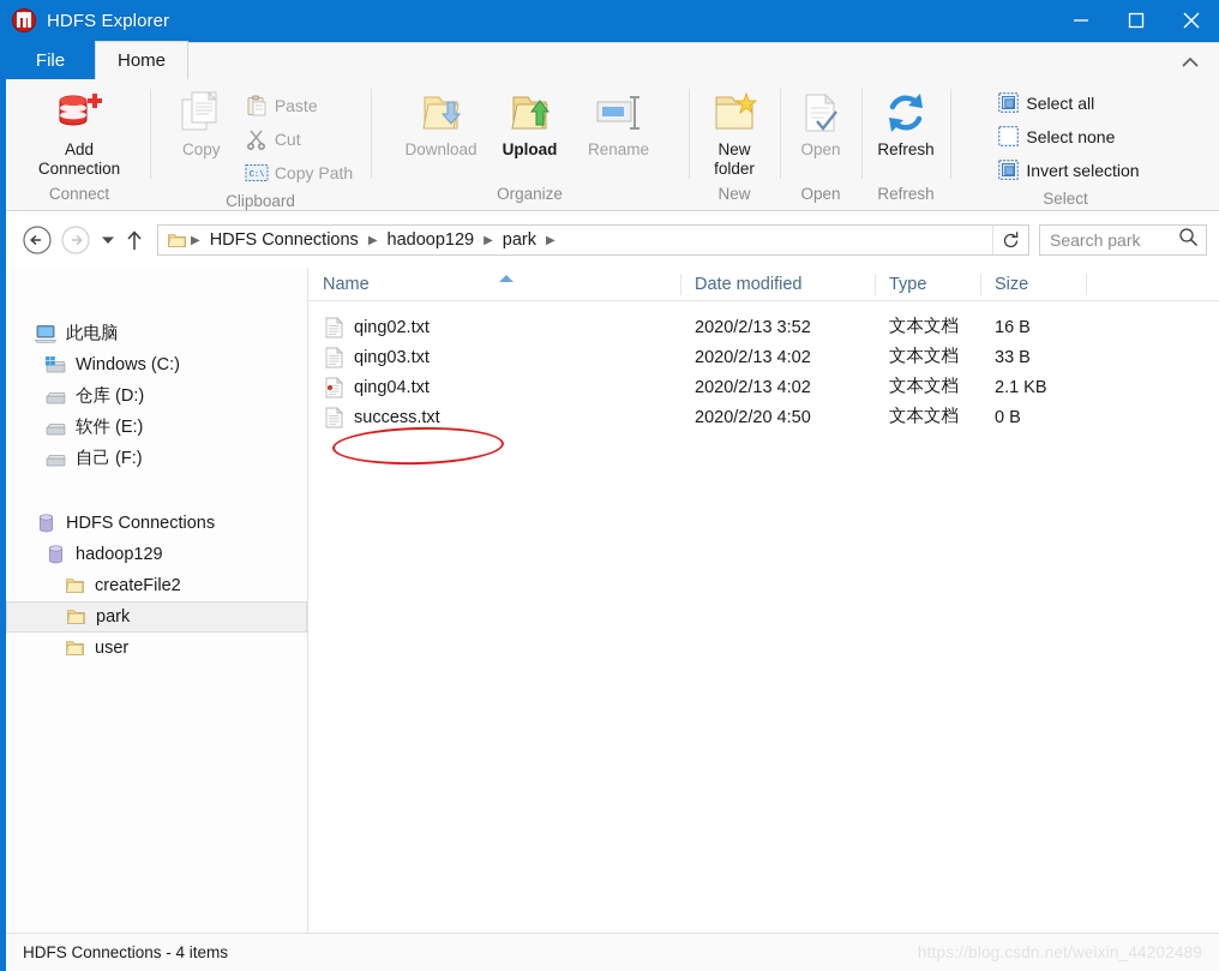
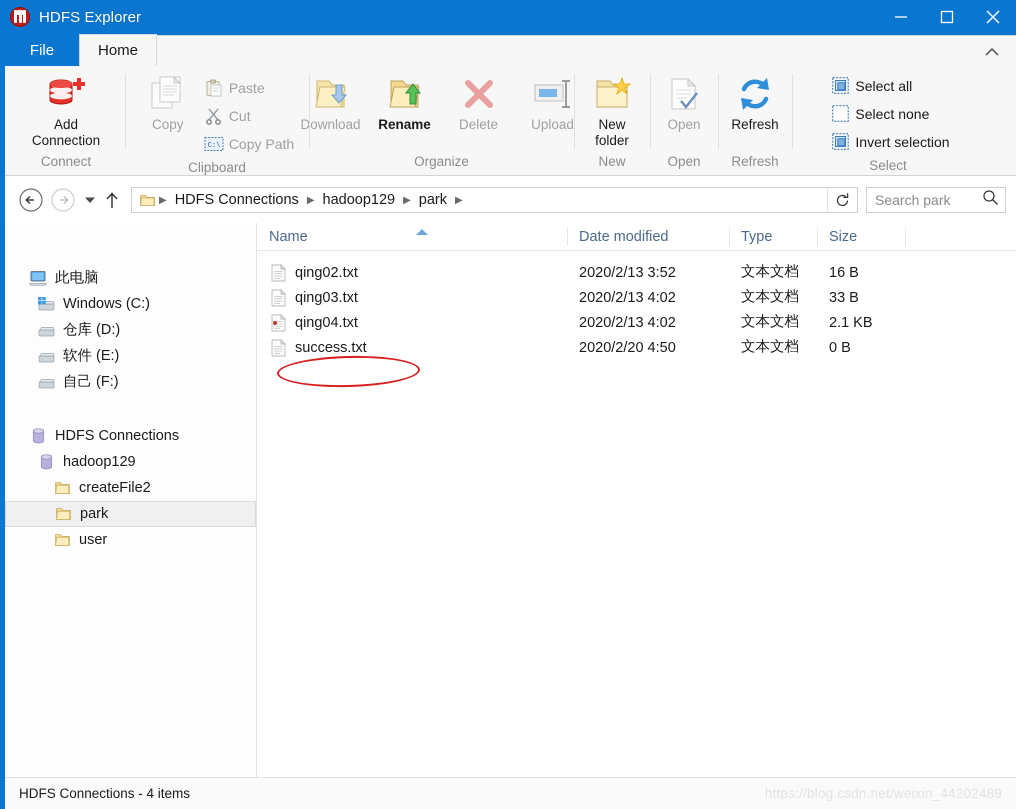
  HDFS Explorer
  File
  Home
  Add
  Connection
  Connect
  Copy
  Paste
  Cut
  C:\
  Copy Path
  Clipboard
  Download
- Upload
+ Rename
+ Delete
- Rename
+ Upload
  Organize
  New
  folder
  New
  Open
  Open
  Refresh
  Refresh
  Select all
  Select none
  Invert selection
  Select
  ▶
  HDFS Connections
  ▶
  hadoop129
  ▶
  park
  ▶
  Search park
  此电脑
  Windows (C:)
  仓库 (D:)
  软件 (E:)
  自己 (F:)
  HDFS Connections
  hadoop129
  createFile2
  park
  user
  Name
  Date modified
  Type
  Size
  qing02.txt
  2020/2/13 3:52
  文本文档
  16 B
  qing03.txt
  2020/2/13 4:02
  文本文档
  33 B
  qing04.txt
  2020/2/13 4:02
  文本文档
  2.1 KB
  success.txt
  2020/2/20 4:50
  文本文档
  0 B
  HDFS Connections - 4 items
  https://blog.csdn.net/weixin_44202489
